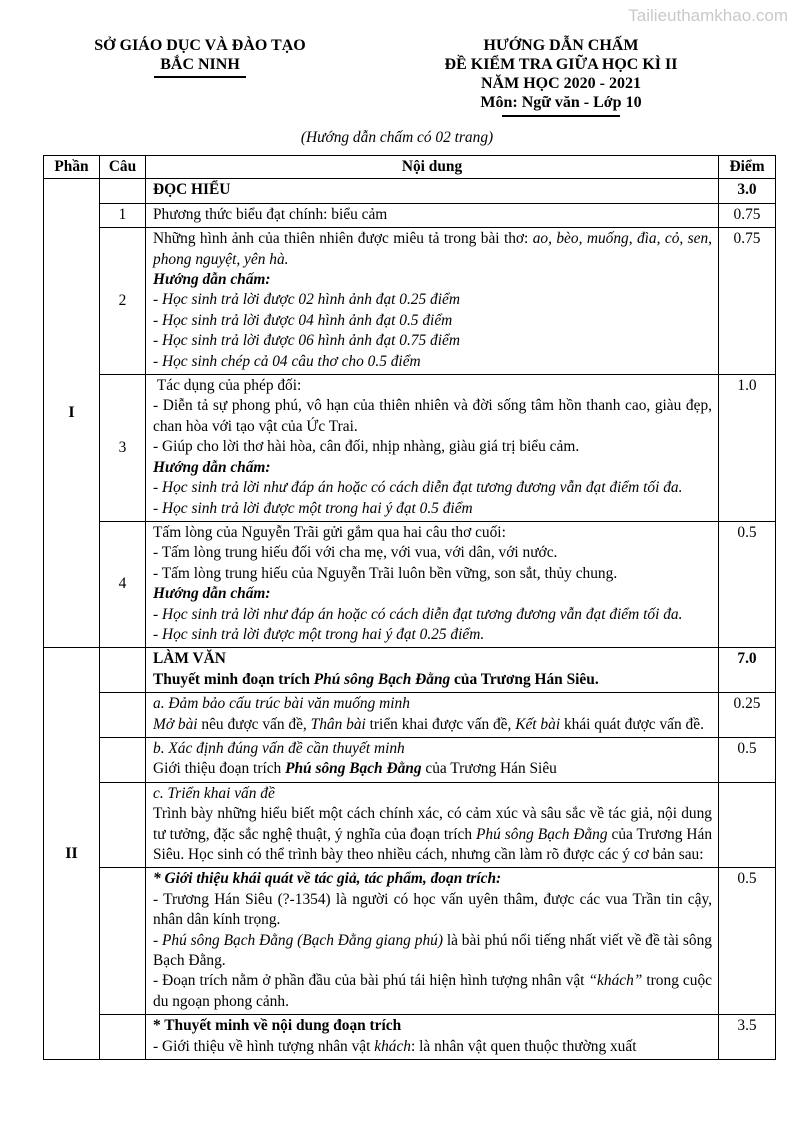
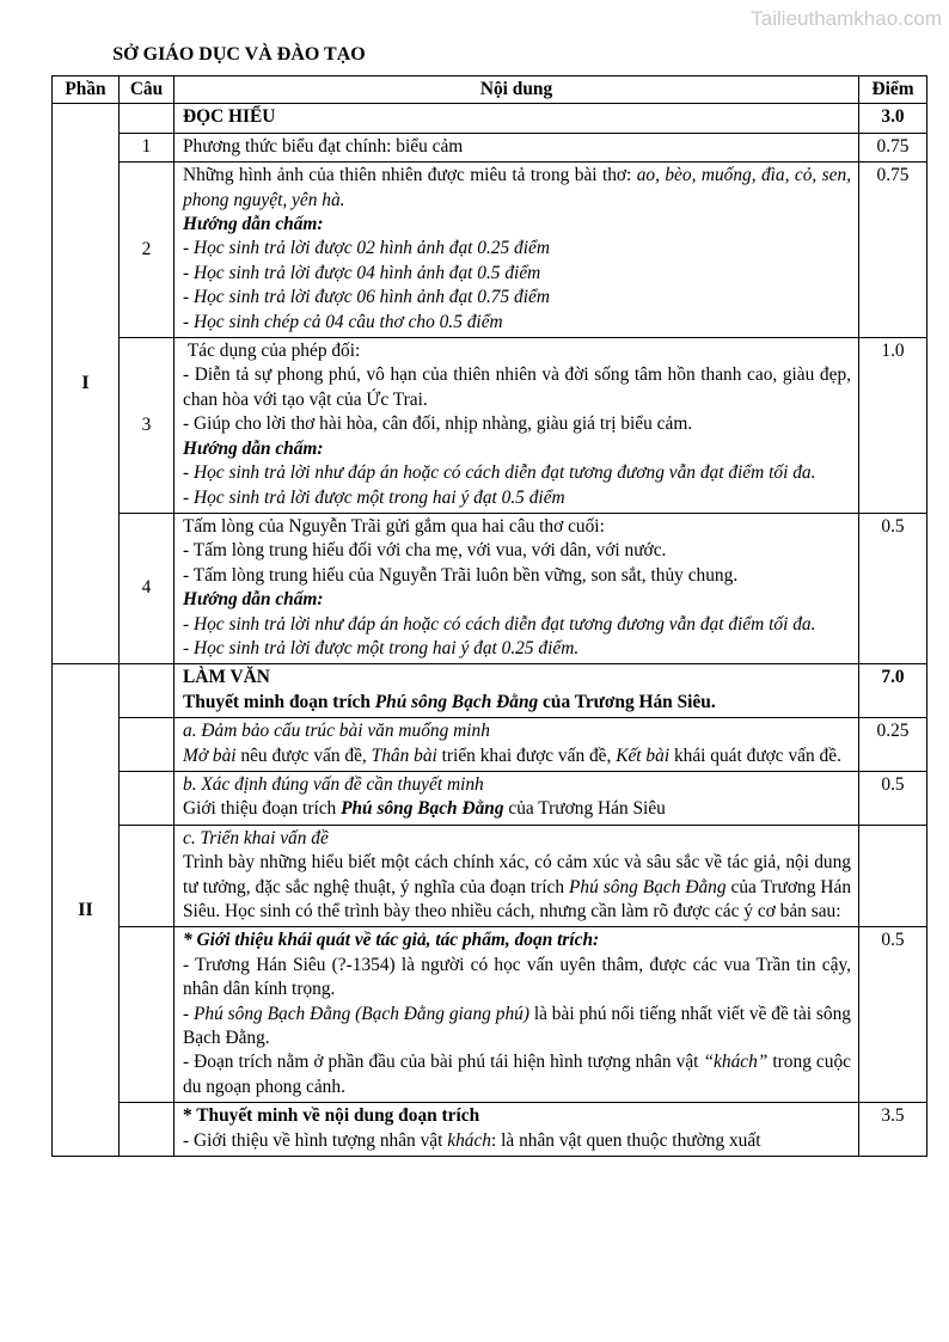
  Tailieuthamkhao.com
  SỞ GIÁO DỤC VÀ ĐÀO TẠO
- BẮC NINH
- HƯỚNG DẪN CHẤM
- ĐỀ KIỂM TRA GIỮA HỌC KÌ II
- NĂM HỌC 2020 - 2021
- Môn: Ngữ văn - Lớp 10
- (Hướng dẫn chấm có 02 trang)
  Phần	Câu	Nội dung	Điểm
  I		ĐỌC HIỂU	3.0
  1	Phương thức biểu đạt chính: biểu cảm	0.75
  2	Những hình ảnh của thiên nhiên được miêu tả trong bài thơ: ao, bèo, muống, đìa, cỏ, sen, phong nguyệt, yên hà.Hướng dẫn chấm:- Học sinh trả lời được 02 hình ảnh đạt 0.25 điểm- Học sinh trả lời được 04 hình ảnh đạt 0.5 điểm- Học sinh trả lời được 06 hình ảnh đạt 0.75 điểm- Học sinh chép cả 04 câu thơ cho 0.5 điểm	0.75
  3	Tác dụng của phép đối:- Diễn tả sự phong phú, vô hạn của thiên nhiên và đời sống tâm hồn thanh cao, giàu đẹp, chan hòa với tạo vật của Ức Trai.- Giúp cho lời thơ hài hòa, cân đối, nhịp nhàng, giàu giá trị biểu cảm.Hướng dẫn chấm:- Học sinh trả lời như đáp án hoặc có cách diễn đạt tương đương vẫn đạt điểm tối đa.- Học sinh trả lời được một trong hai ý đạt 0.5 điểm	1.0
  4	Tấm lòng của Nguyễn Trãi gửi gắm qua hai câu thơ cuối:- Tấm lòng trung hiếu đối với cha mẹ, với vua, với dân, với nước.- Tấm lòng trung hiếu của Nguyễn Trãi luôn bền vững, son sắt, thủy chung.Hướng dẫn chấm:- Học sinh trả lời như đáp án hoặc có cách diễn đạt tương đương vẫn đạt điểm tối đa.- Học sinh trả lời được một trong hai ý đạt 0.25 điểm.	0.5
  II		LÀM VĂNThuyết minh đoạn trích Phú sông Bạch Đằng của Trương Hán Siêu.	7.0
  	a. Đảm bảo cấu trúc bài văn muống minhMở bài nêu được vấn đề, Thân bài triển khai được vấn đề, Kết bài khái quát được vấn đề.	0.25
  	b. Xác định đúng vấn đề cần thuyết minhGiới thiệu đoạn trích Phú sông Bạch Đằng của Trương Hán Siêu	0.5
  	c. Triển khai vấn đềTrình bày những hiểu biết một cách chính xác, có cảm xúc và sâu sắc về tác giả, nội dung tư tưởng, đặc sắc nghệ thuật, ý nghĩa của đoạn trích Phú sông Bạch Đằng của Trương Hán Siêu. Học sinh có thể trình bày theo nhiều cách, nhưng cần làm rõ được các ý cơ bản sau:
  	* Giới thiệu khái quát về tác giả, tác phẩm, đoạn trích:- Trương Hán Siêu (?-1354) là người có học vấn uyên thâm, được các vua Trần tin cậy, nhân dân kính trọng.- Phú sông Bạch Đằng (Bạch Đằng giang phú) là bài phú nổi tiếng nhất viết về đề tài sông Bạch Đằng.- Đoạn trích nằm ở phần đầu của bài phú tái hiện hình tượng nhân vật “khách” trong cuộc du ngoạn phong cảnh.	0.5
  	* Thuyết minh về nội dung đoạn trích- Giới thiệu về hình tượng nhân vật khách: là nhân vật quen thuộc thường xuất	3.5
